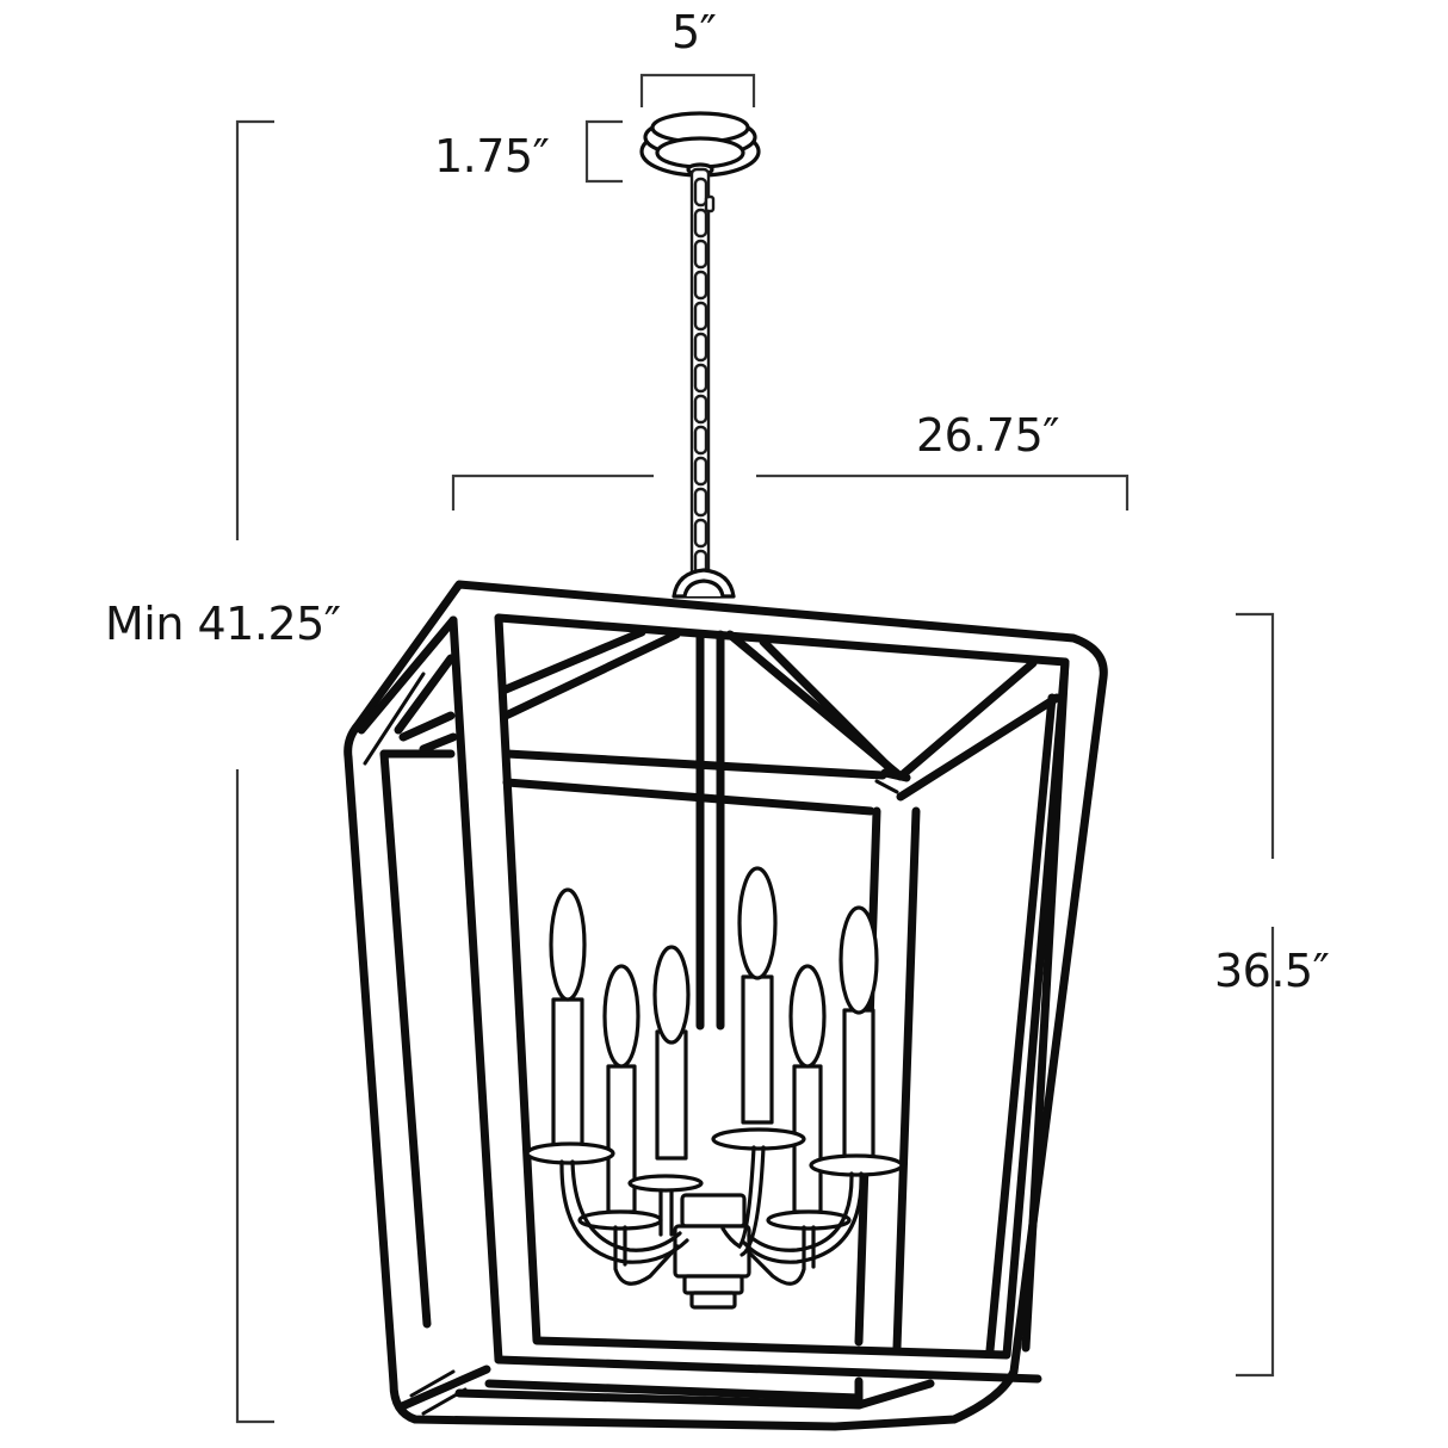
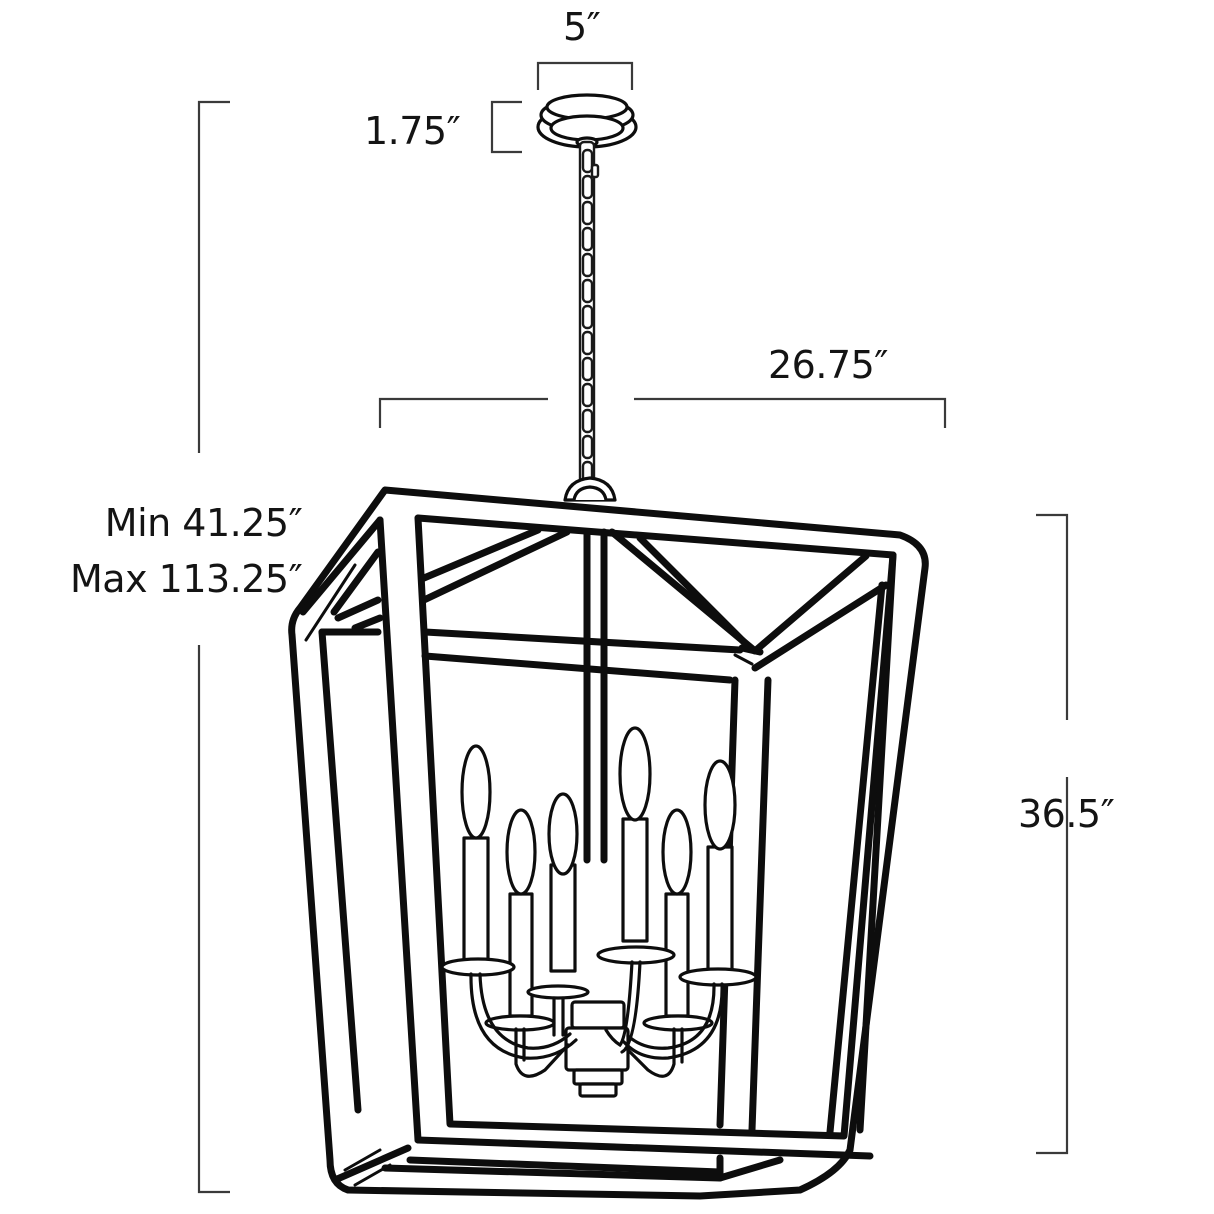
  5″
  1.75″
  26.75″
  Min 41.25″
+ Max 113.25″
  36.5″
